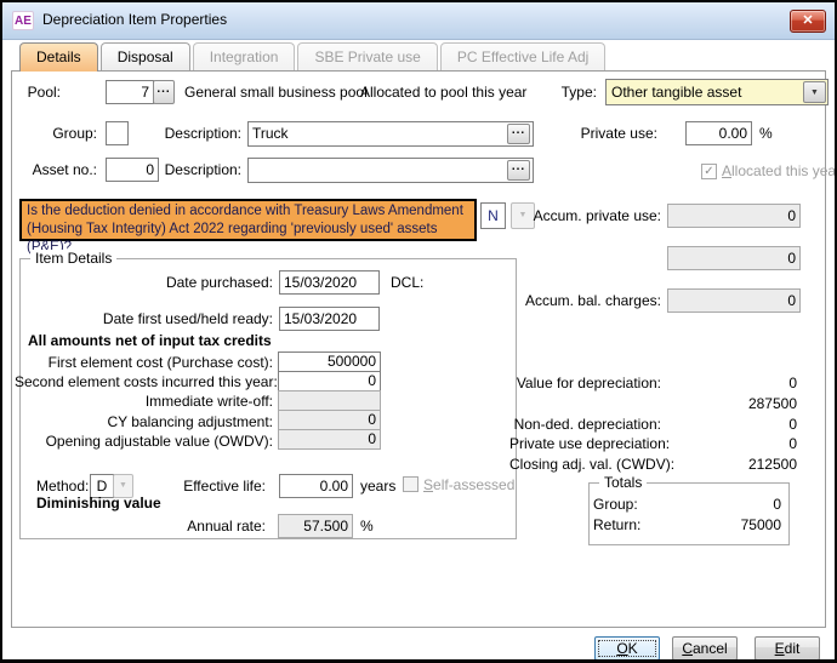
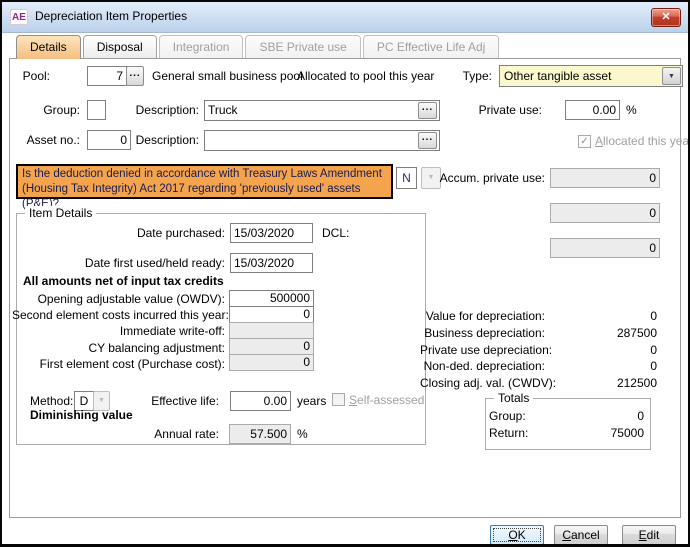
  AE
  Depreciation Item Properties
  ✕
  Details
  Disposal
  Integration
  SBE Private use
  PC Effective Life Adj
  Pool:
  7
  ...
  General small business pool
  Allocated to pool this year
  Type:
  Other tangible asset
  Group:
  Description:
  Truck
  ...
  Private use:
  0.00
  %
  Asset no.:
  0
  Description:
  ...
  ✓
  Allocated this yea
  Is the deduction denied in accordance with Treasury Laws Amendment
- (Housing Tax Integrity) Act 2022 regarding 'previously used' assets (P&E)?
+ (Housing Tax Integrity) Act 2017 regarding 'previously used' assets (P&E)?
  N
  Accum. private use:
  0
  0
- Accum. bal. charges:
  0
  Item Details
  Date purchased:
  15/03/2020
  DCL:
  Date first used/held ready:
  15/03/2020
  All amounts net of input tax credits
- First element cost (Purchase cost):
+ Opening adjustable value (OWDV):
  500000
  Second element costs incurred this year:
  0
  Immediate write-off:
  CY balancing adjustment:
  0
- Opening adjustable value (OWDV):
+ First element cost (Purchase cost):
  0
  Method:
  D
  Diminishing value
  Effective life:
  0.00
  years
  Self-assessed
  Annual rate:
  57.500
  %
  Value for depreciation:
  0
+ Business depreciation:
  287500
- Non-ded. depreciation:
+ Private use depreciation:
  0
- Private use depreciation:
+ Non-ded. depreciation:
  0
  Closing adj. val. (CWDV):
  212500
  Totals
  Group:
  0
  Return:
  75000
  OK
  Cancel
  Edit
